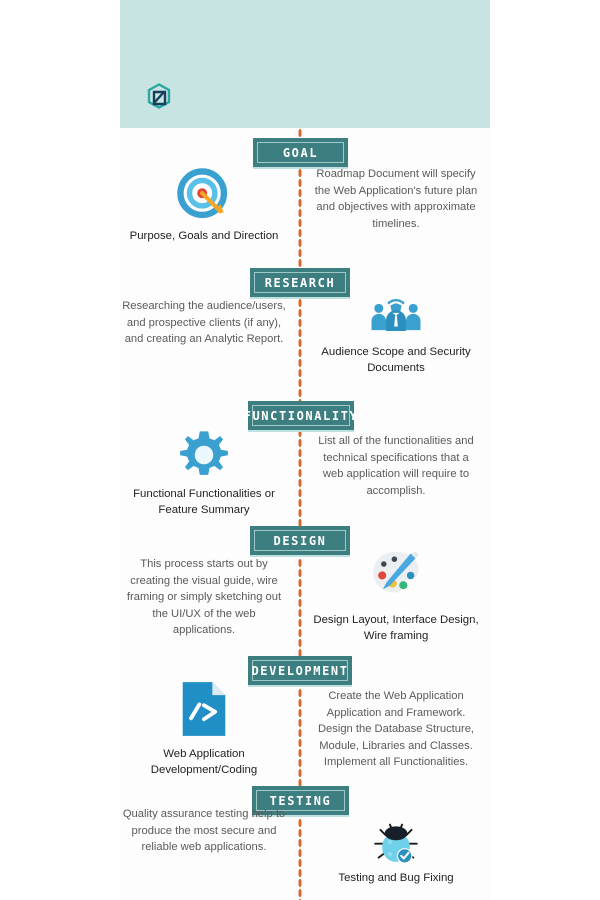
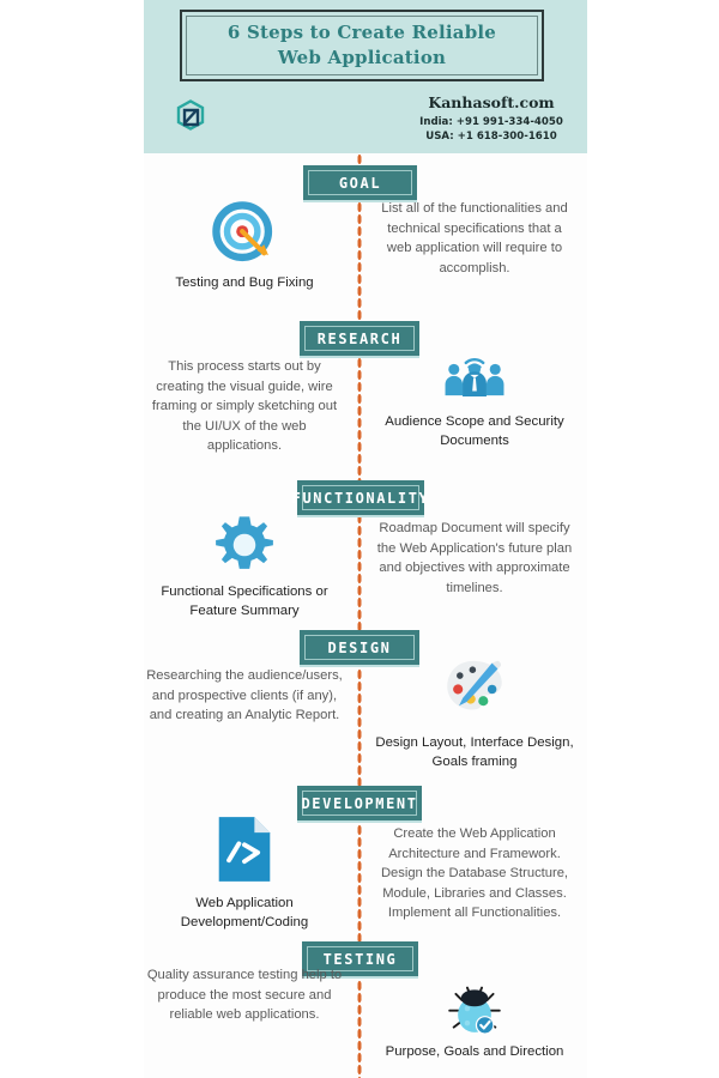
+ 6 Steps to Create Reliable
+ Web Application
+ Kanhasoft.com
+ India: +91 991-334-4050
+ USA: +1 618-300-1610
  GOAL
- Purpose, Goals and Direction
+ Testing and Bug Fixing
- Roadmap Document will specify the Web Application's future plan and objectives with approximate timelines.
+ List all of the functionalities and technical specifications that a web application will require to accomplish.
  RESEARCH
  Audience Scope and Security Documents
- Researching the audience/users, and prospective clients (if any), and creating an Analytic Report.
+ This process starts out by creating the visual guide, wire framing or simply sketching out the UI/UX of the web applications.
  FUNCTIONALITY
- Functional Functionalities or Feature Summary
+ Functional Specifications or Feature Summary
- List all of the functionalities and technical specifications that a web application will require to accomplish.
+ Roadmap Document will specify the Web Application's future plan and objectives with approximate timelines.
  DESIGN
- Design Layout, Interface Design, Wire framing
+ Design Layout, Interface Design, Goals framing
- This process starts out by creating the visual guide, wire framing or simply sketching out the UI/UX of the web applications.
+ Researching the audience/users, and prospective clients (if any), and creating an Analytic Report.
  DEVELOPMENT
  Web Application Development/Coding
- Create the Web Application Application and Framework. Design the Database Structure, Module, Libraries and Classes. Implement all Functionalities.
+ Create the Web Application Architecture and Framework. Design the Database Structure, Module, Libraries and Classes. Implement all Functionalities.
  TESTING
- Testing and Bug Fixing
+ Purpose, Goals and Direction
  Quality assurance testing help to produce the most secure and reliable web applications.
